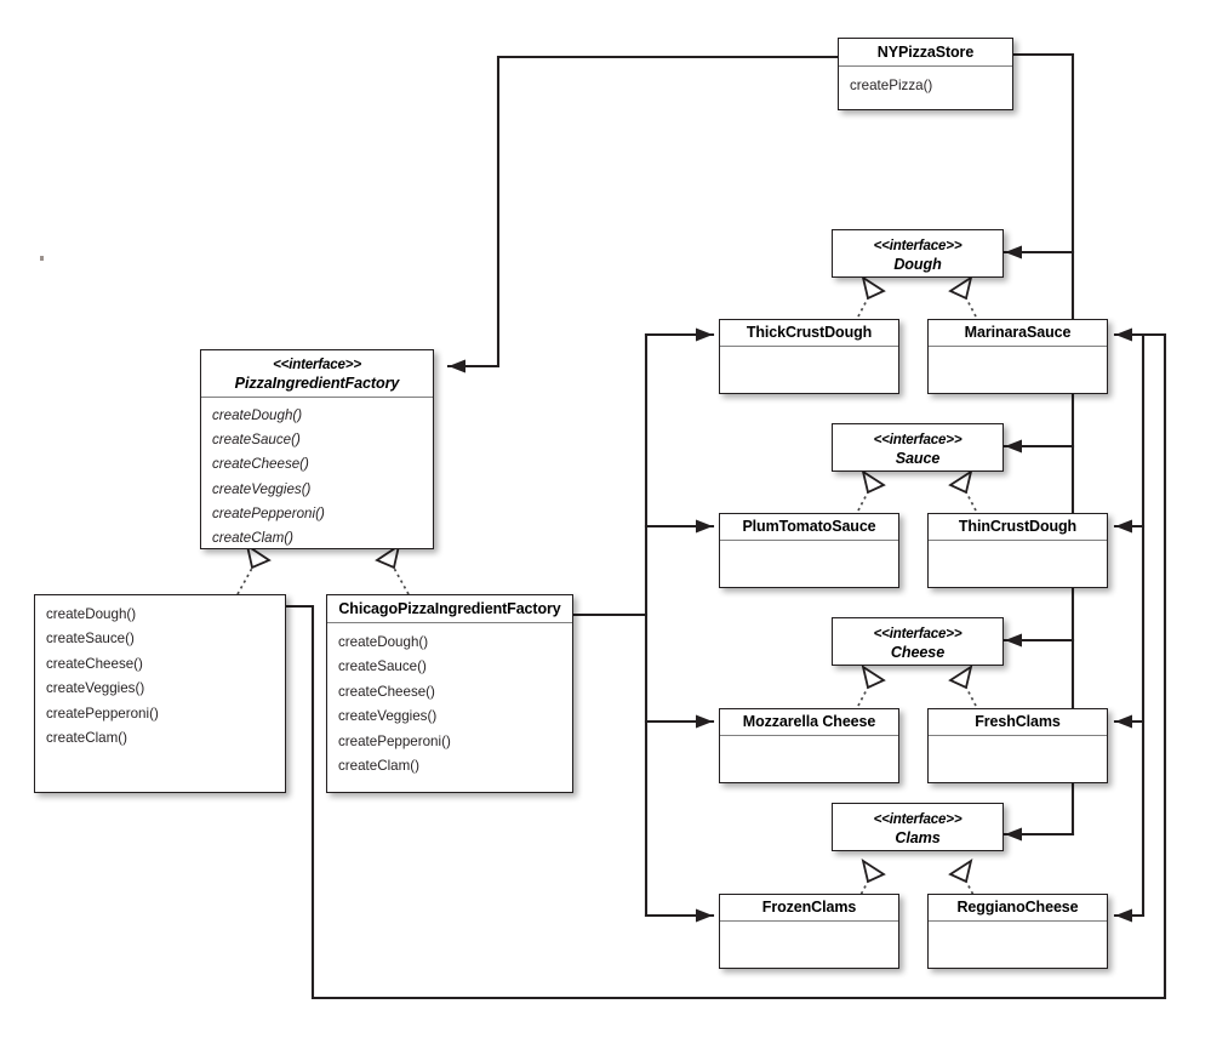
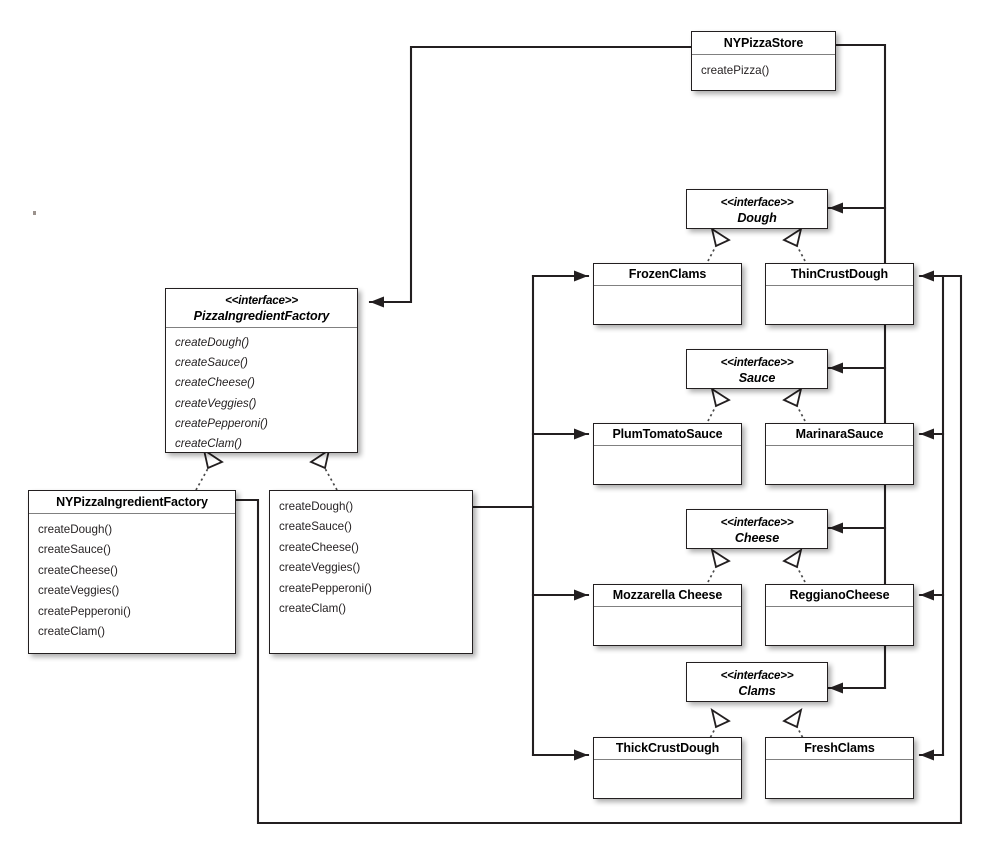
  NYPizzaStore
  createPizza()
  <<interface>>
  PizzaIngredientFactory
  createDough()
  createSauce()
  createCheese()
  createVeggies()
  createPepperoni()
  createClam()
+ NYPizzaIngredientFactory
  createDough()
  createSauce()
  createCheese()
  createVeggies()
  createPepperoni()
  createClam()
- ChicagoPizzaIngredientFactory
  createDough()
  createSauce()
  createCheese()
  createVeggies()
  createPepperoni()
  createClam()
  <<interface>>
  Dough
- ThickCrustDough
+ FrozenClams
- MarinaraSauce
+ ThinCrustDough
  <<interface>>
  Sauce
  PlumTomatoSauce
- ThinCrustDough
+ MarinaraSauce
  <<interface>>
  Cheese
  Mozzarella Cheese
- FreshClams
+ ReggianoCheese
  <<interface>>
  Clams
- FrozenClams
+ ThickCrustDough
- ReggianoCheese
+ FreshClams
